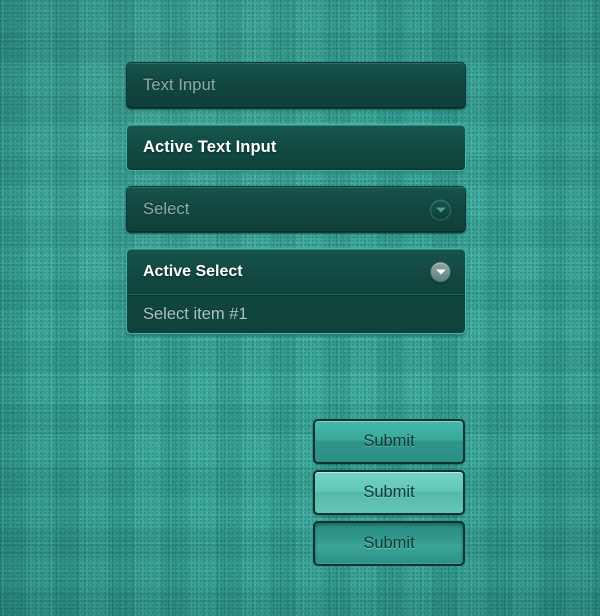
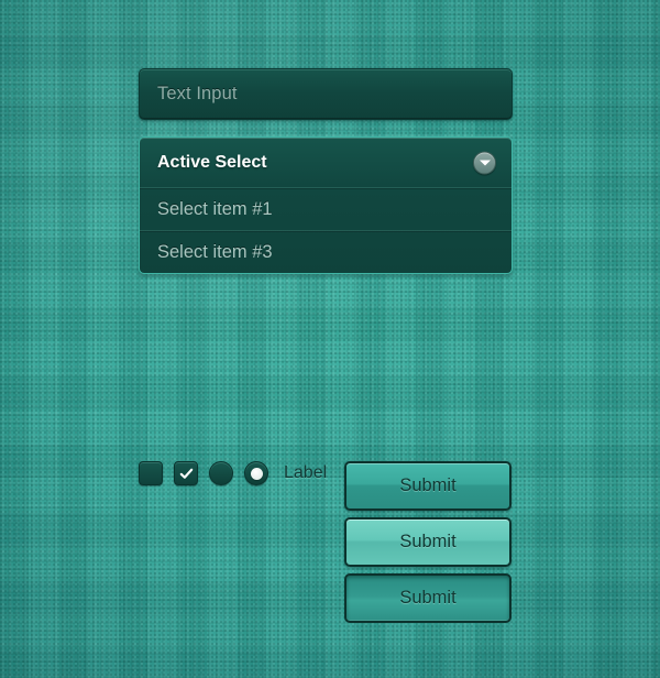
  Text Input
- Active Text Input
- Select
  Active Select
  Select item #1
+ Select item #3
+ Label
  Submit
  Submit
  Submit
